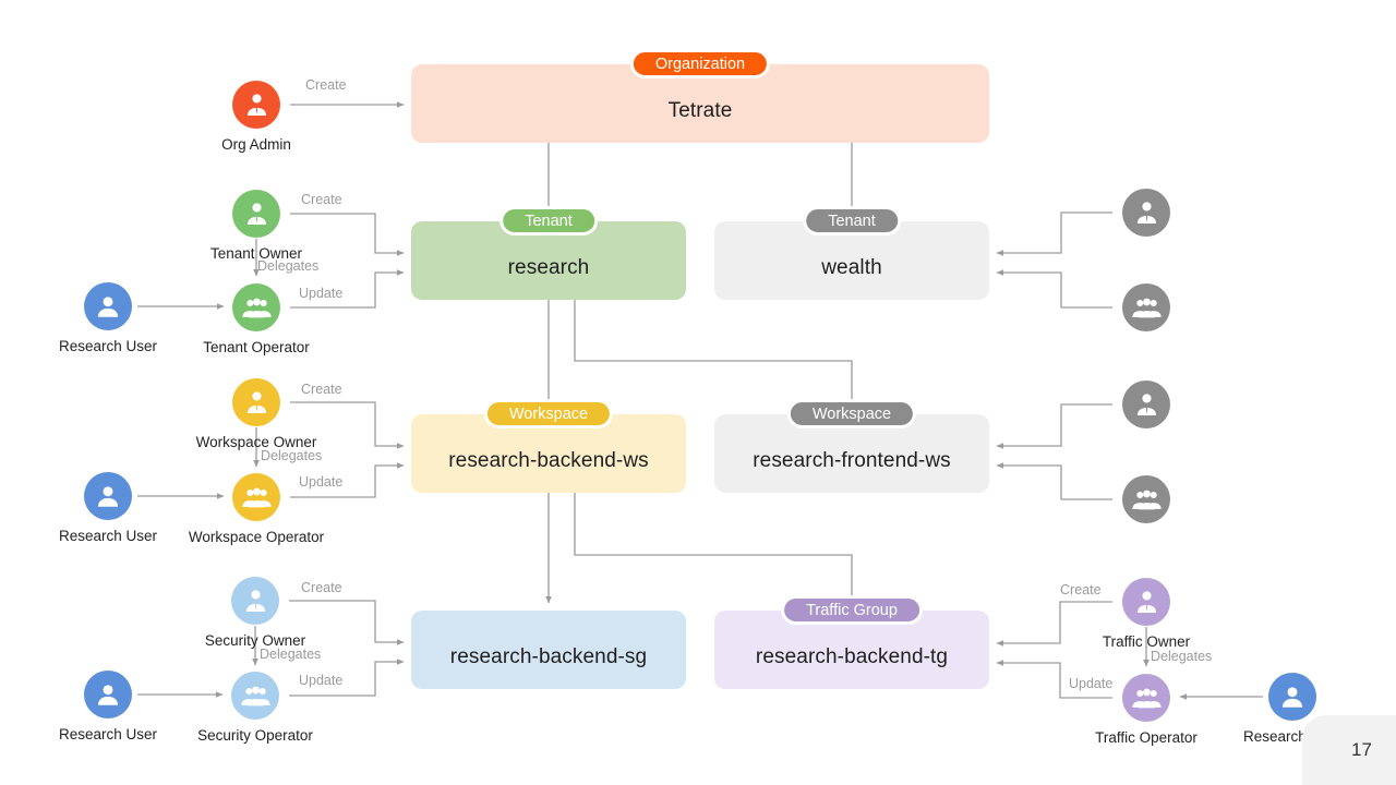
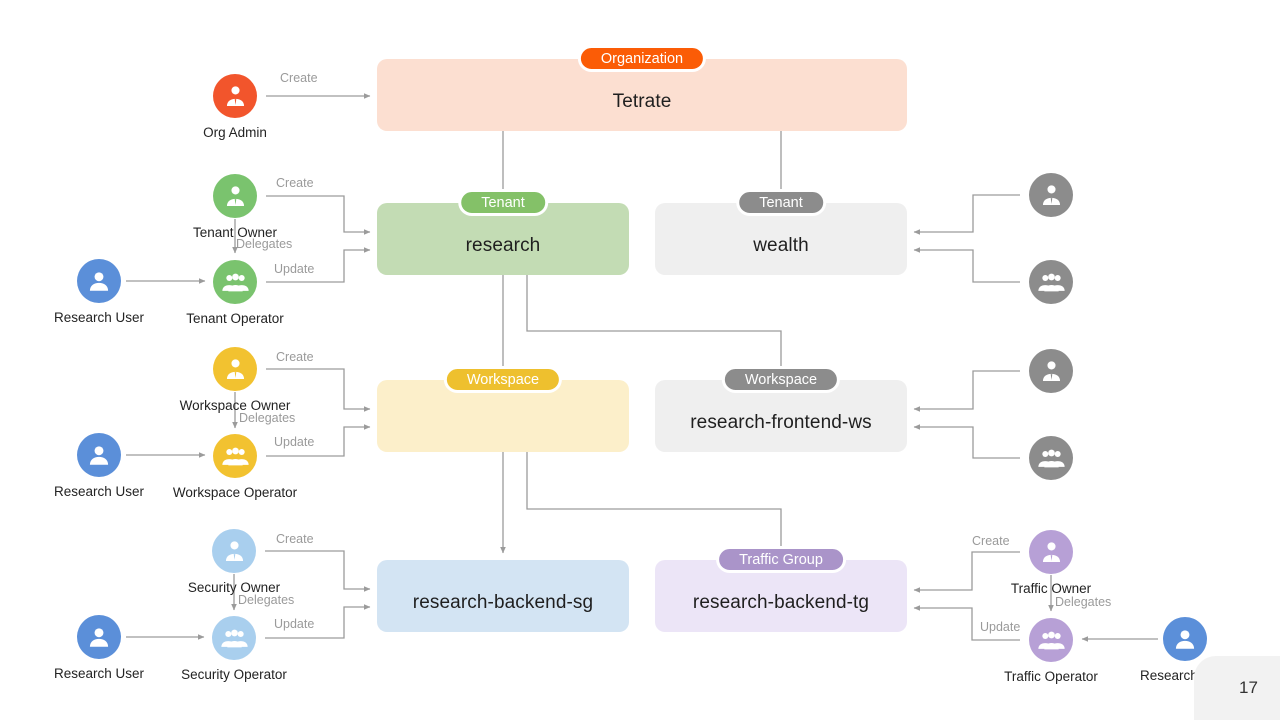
  Organization
  Tetrate
  Tenant
  research
  Tenant
  wealth
  Workspace
- research-backend-ws
  Workspace
  research-frontend-ws
  research-backend-sg
  Traffic Group
  research-backend-tg
  Org Admin
  Tenant Owner
  Tenant Operator
  Research User
  Workspace Owner
  Workspace Operator
  Research User
  Security Owner
  Security Operator
  Research User
  Traffic Owner
  Traffic Operator
  Create
  Create
  Delegates
  Update
  Create
  Delegates
  Update
  Create
  Delegates
  Update
  Create
  Delegates
  Update
  17
